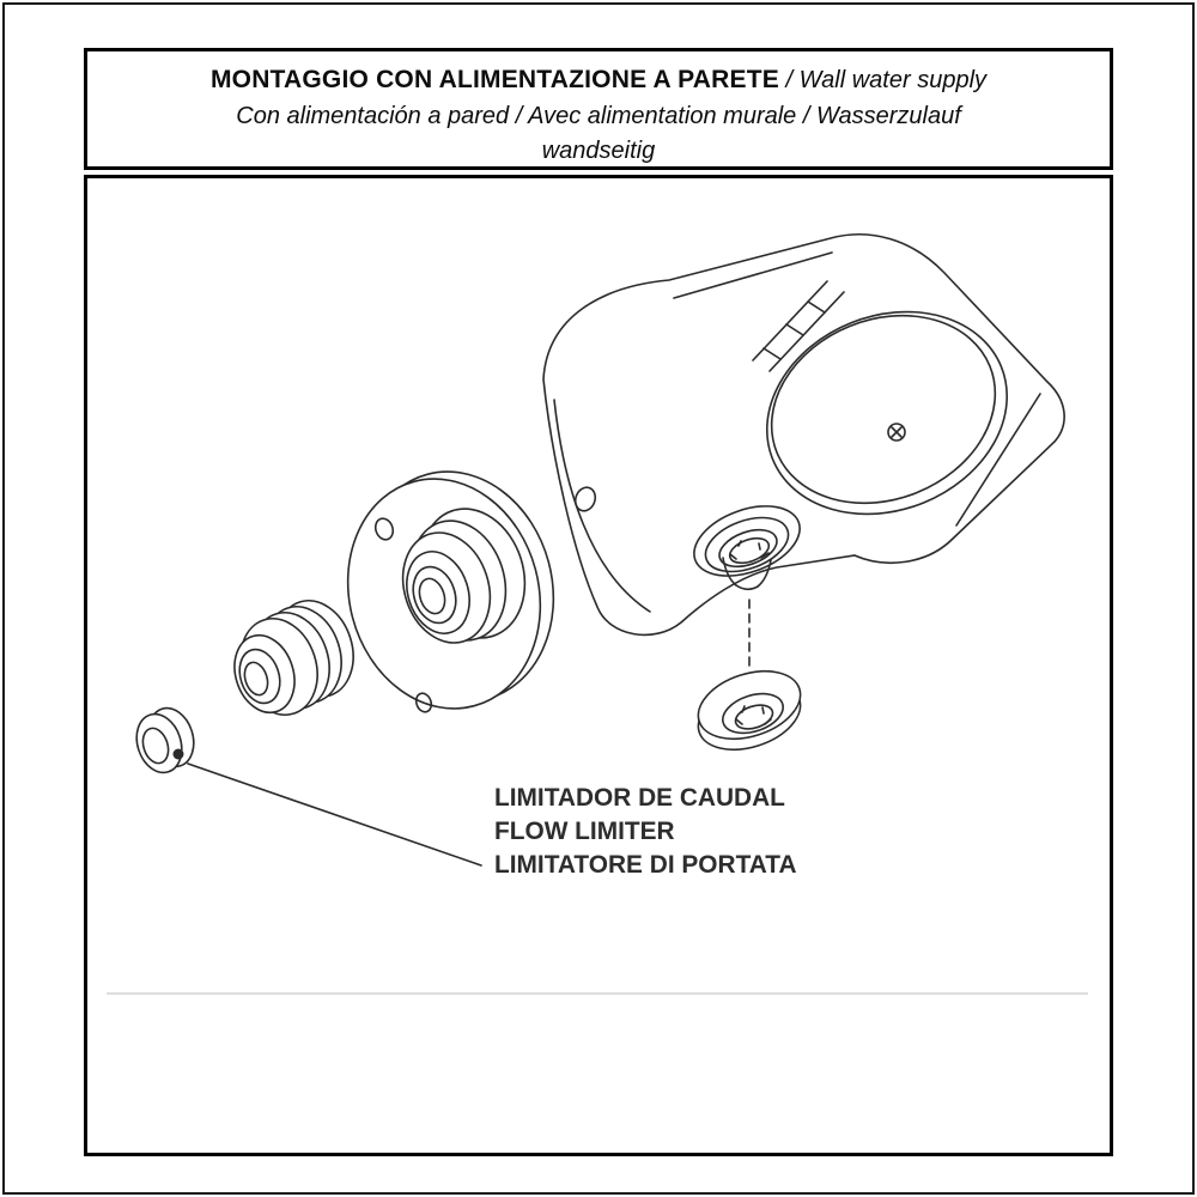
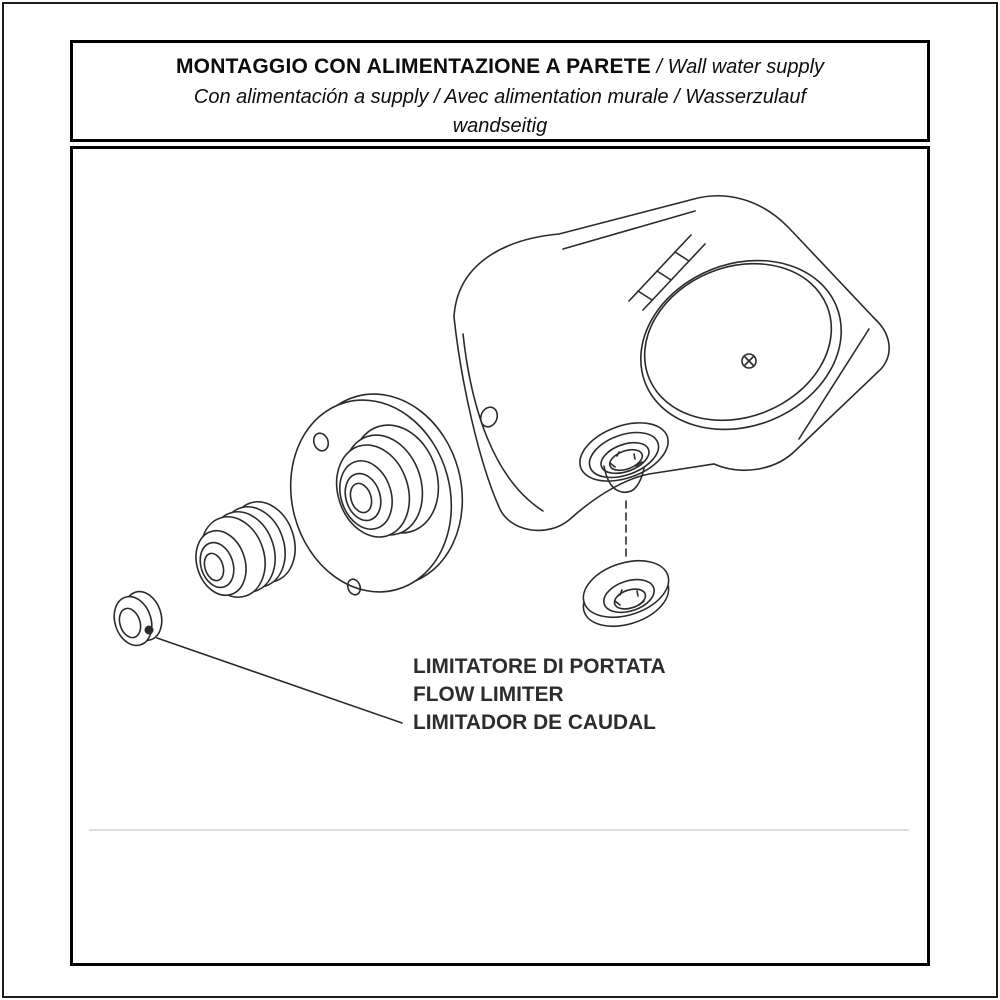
  MONTAGGIO CON ALIMENTAZIONE A PARETE / Wall water supply
- Con alimentación a pared / Avec alimentation murale / Wasserzulauf
+ Con alimentación a supply / Avec alimentation murale / Wasserzulauf
  wandseitig
- LIMITADOR DE CAUDAL
+ LIMITATORE DI PORTATA
  FLOW LIMITER
- LIMITATORE DI PORTATA
+ LIMITADOR DE CAUDAL
